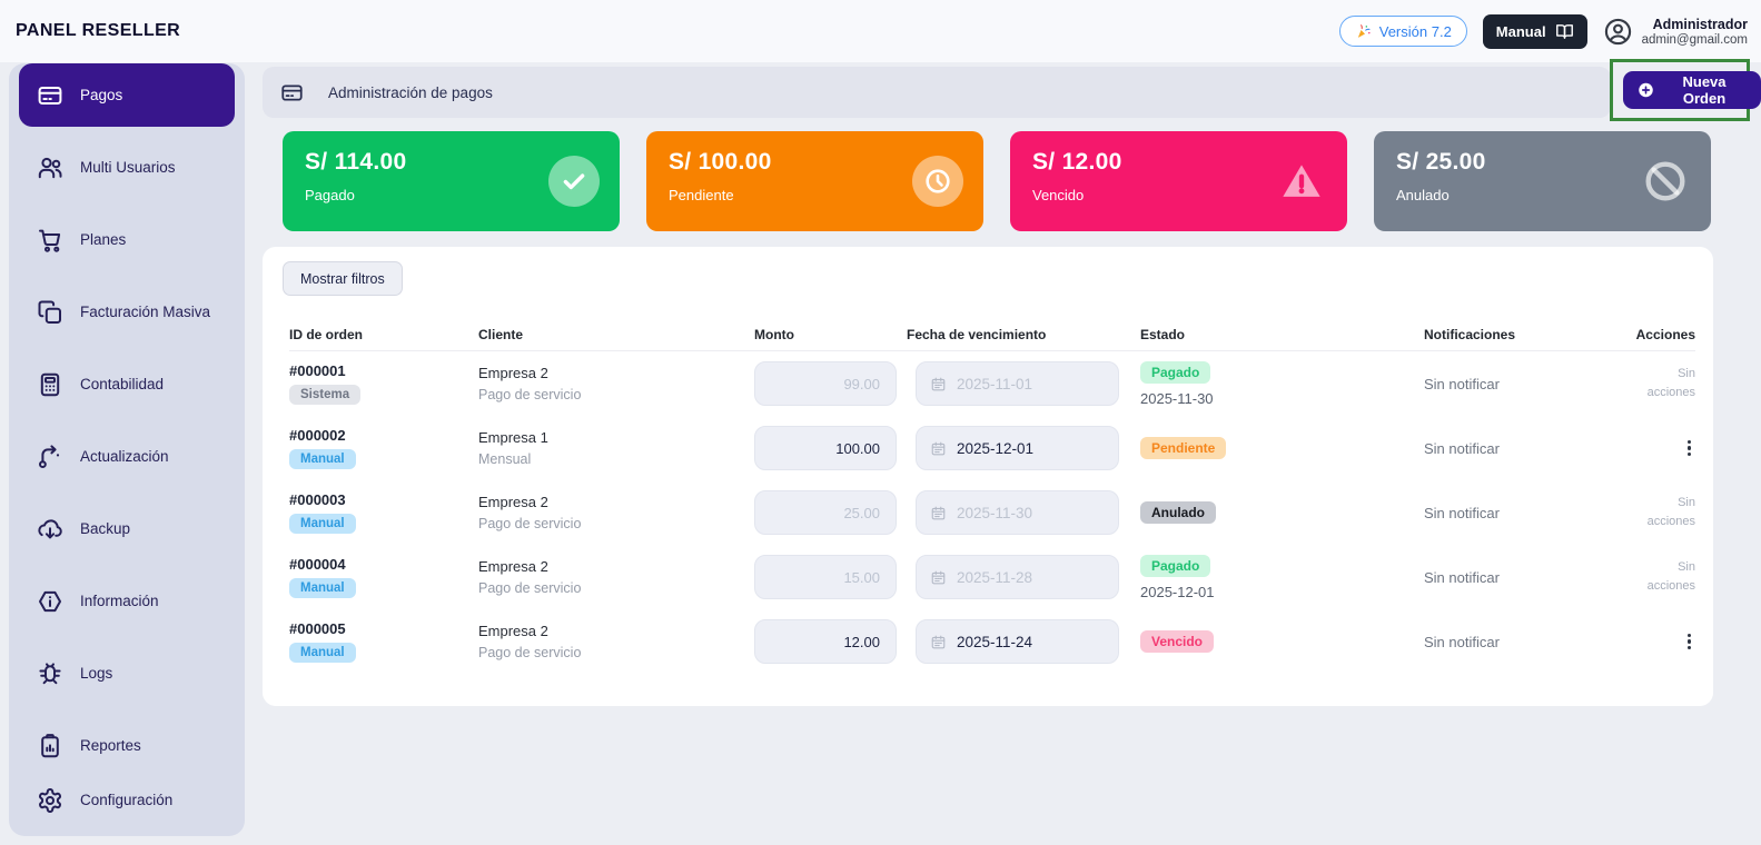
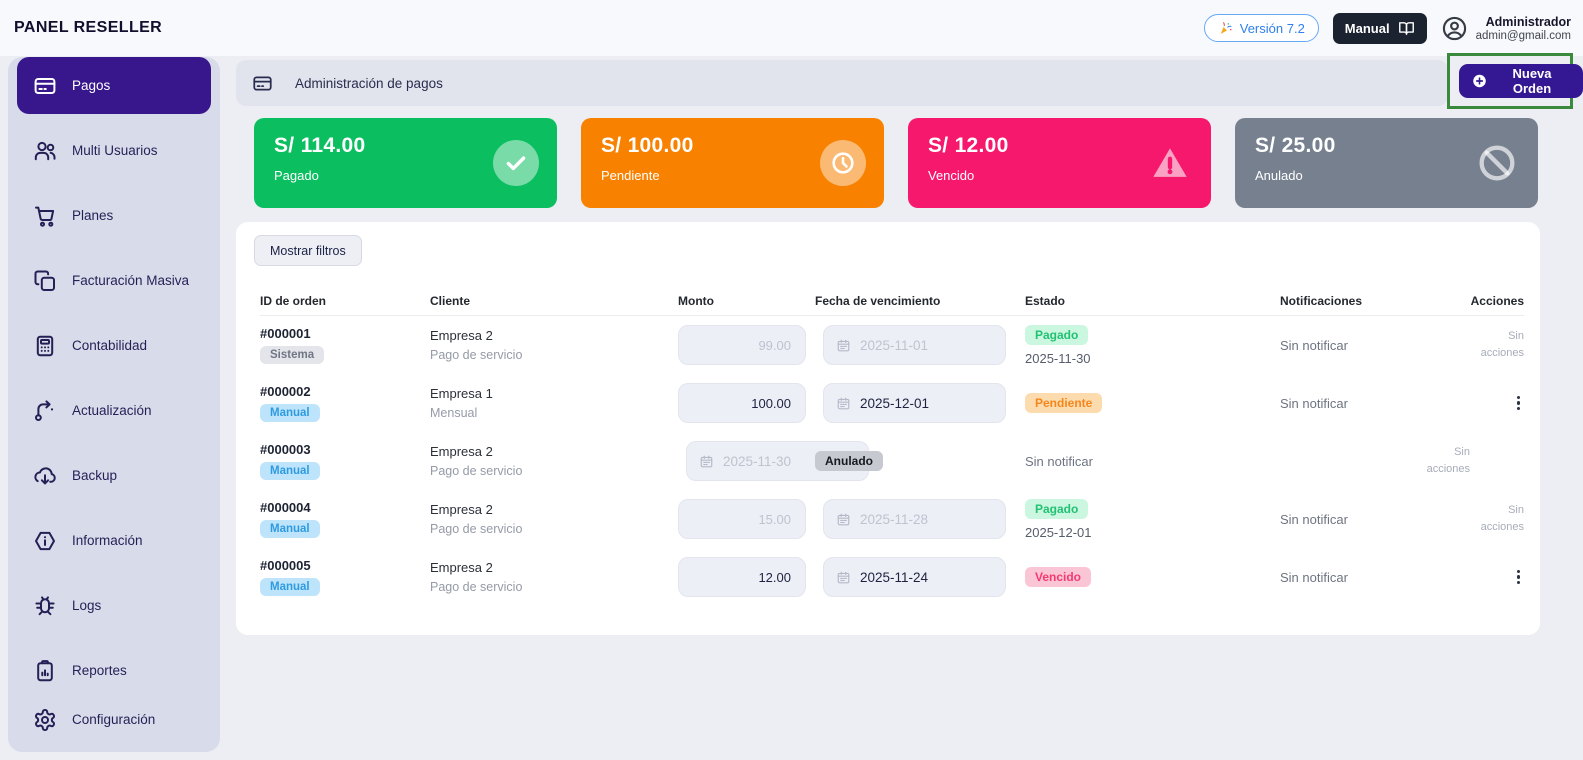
  PANEL RESELLER
  Versión 7.2
  Manual
  Administrador
  admin@gmail.com
  Pagos
  Multi Usuarios
  Planes
  Facturación Masiva
  Contabilidad
  Actualización
  Backup
  Información
  Logs
  Reportes
  Configuración
  Administración de pagos
  Nueva Orden
  S/ 114.00
  Pagado
  S/ 100.00
  Pendiente
  S/ 12.00
  Vencido
  S/ 25.00
  Anulado
  Mostrar filtros
  ID de orden
  Cliente
  Monto
  Fecha de vencimiento
  Estado
  Notificaciones
  Acciones
  #000001
  Sistema
  Empresa 2
  Pago de servicio
  99.00
  2025-11-01
  Pagado
  2025-11-30
  Sin notificar
  Sin acciones
  #000002
  Manual
  Empresa 1
  Mensual
  100.00
  2025-12-01
  Pendiente
  Sin notificar
  #000003
  Manual
  Empresa 2
  Pago de servicio
- 25.00
  2025-11-30
  Anulado
  Sin notificar
  Sin acciones
  #000004
  Manual
  Empresa 2
  Pago de servicio
  15.00
  2025-11-28
  Pagado
  2025-12-01
  Sin notificar
  Sin acciones
  #000005
  Manual
  Empresa 2
  Pago de servicio
  12.00
  2025-11-24
  Vencido
  Sin notificar
